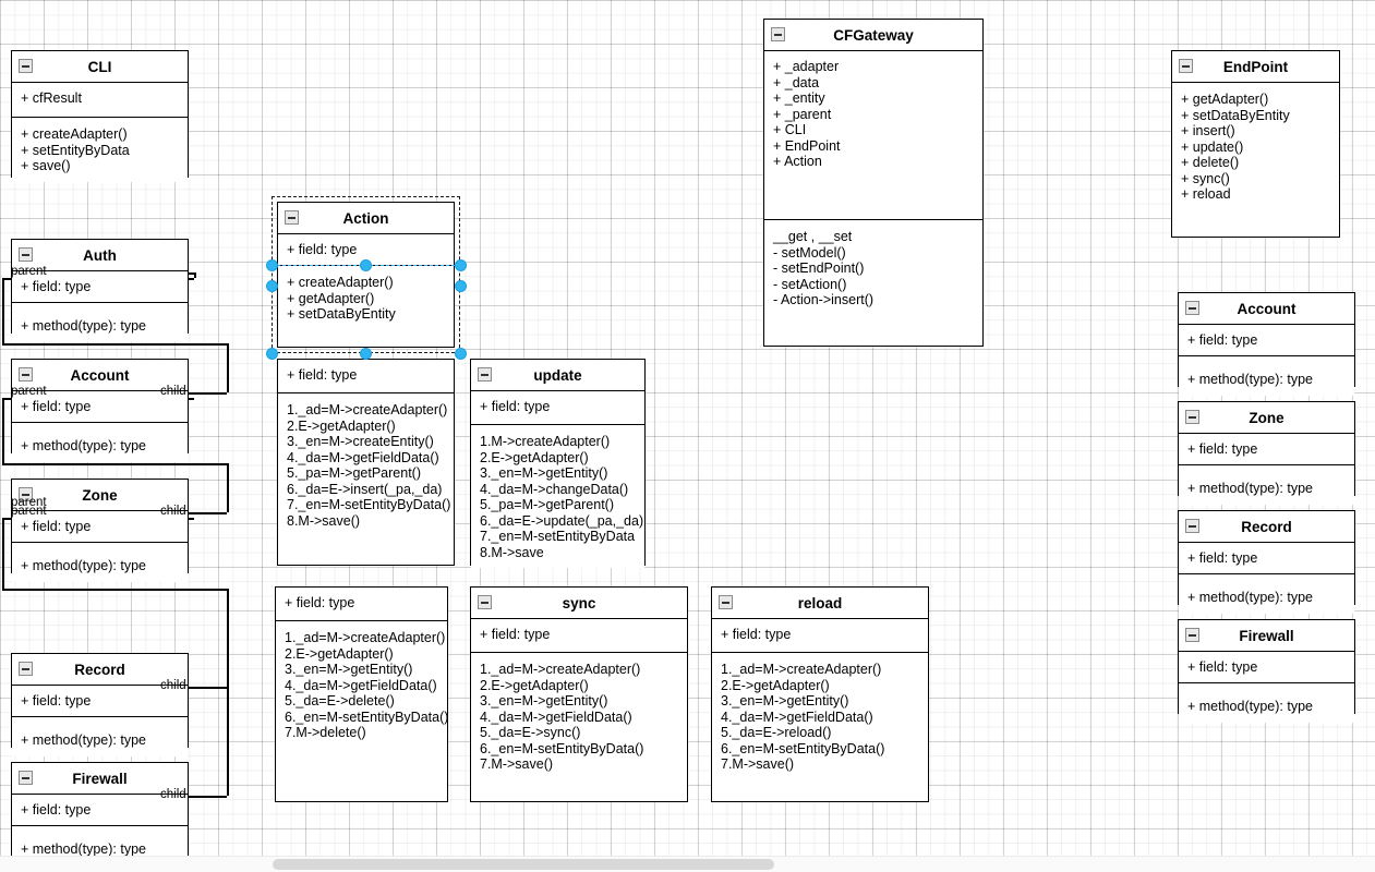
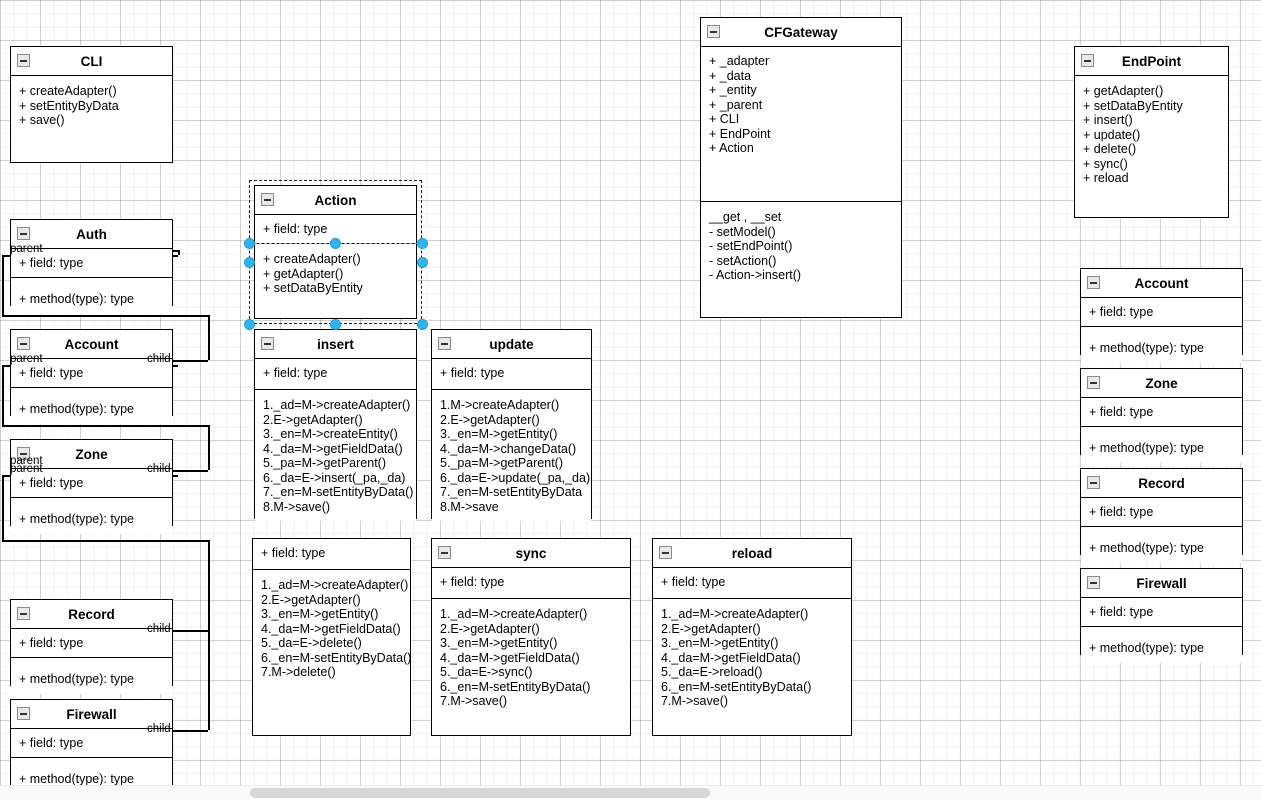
  parent
  parent
  child
  parent
  parent
  child
  child
  child
  CLI
- + cfResult
  + createAdapter()
  + setEntityByData
  + save()
  Auth
  + field: type
  + method(type): type
  Account
  + field: type
  + method(type): type
  Zone
  + field: type
  + method(type): type
  Record
  + field: type
  + method(type): type
  Firewall
  + field: type
  + method(type): type
  Action
  + field: type
  + createAdapter()
  + getAdapter()
  + setDataByEntity
+ insert
  + field: type
  1._ad=M->createAdapter()
  2.E->getAdapter()
  3._en=M->createEntity()
  4._da=M->getFieldData()
  5._pa=M->getParent()
  6._da=E->insert(_pa,_da)
  7._en=M-setEntityByData()
  8.M->save()
  update
  + field: type
  1.M->createAdapter()
  2.E->getAdapter()
  3._en=M->getEntity()
  4._da=M->changeData()
  5._pa=M->getParent()
  6._da=E->update(_pa,_da)
  7._en=M-setEntityByData
  8.M->save
  + field: type
  1._ad=M->createAdapter()
  2.E->getAdapter()
  3._en=M->getEntity()
  4._da=M->getFieldData()
  5._da=E->delete()
  6._en=M-setEntityByData()
  7.M->delete()
  sync
  + field: type
  1._ad=M->createAdapter()
  2.E->getAdapter()
  3._en=M->getEntity()
  4._da=M->getFieldData()
  5._da=E->sync()
  6._en=M-setEntityByData()
  7.M->save()
  reload
  + field: type
  1._ad=M->createAdapter()
  2.E->getAdapter()
  3._en=M->getEntity()
  4._da=M->getFieldData()
  5._da=E->reload()
  6._en=M-setEntityByData()
  7.M->save()
  CFGateway
  + _adapter
  + _data
  + _entity
  + _parent
  + CLI
  + EndPoint
  + Action
  __get , __set
  - setModel()
  - setEndPoint()
  - setAction()
  - Action->insert()
  EndPoint
  + getAdapter()
  + setDataByEntity
  + insert()
  + update()
  + delete()
  + sync()
  + reload
  Account
  + field: type
  + method(type): type
  Zone
  + field: type
  + method(type): type
  Record
  + field: type
  + method(type): type
  Firewall
  + field: type
  + method(type): type
